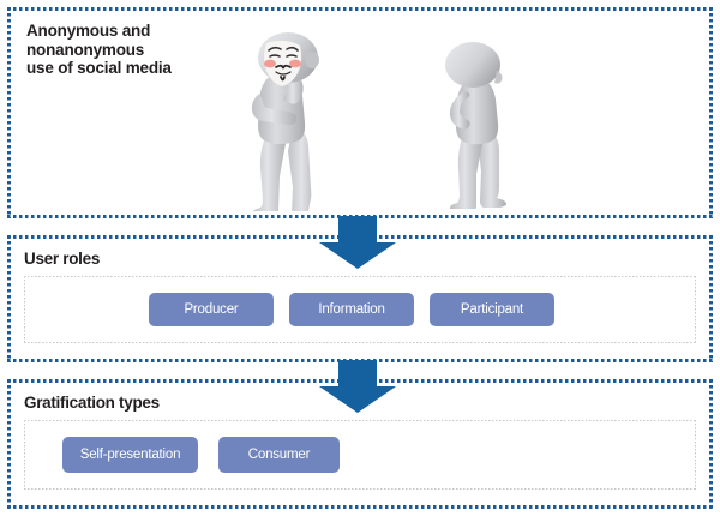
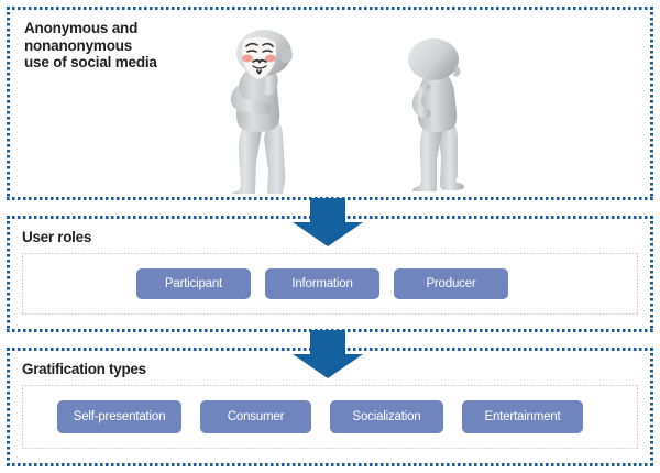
  Anonymous and
  nonanonymous
  use of social media
  User roles
- Producer
+ Participant
  Information
- Participant
+ Producer
  Gratification types
  Self-presentation
  Consumer
+ Socialization
+ Entertainment
